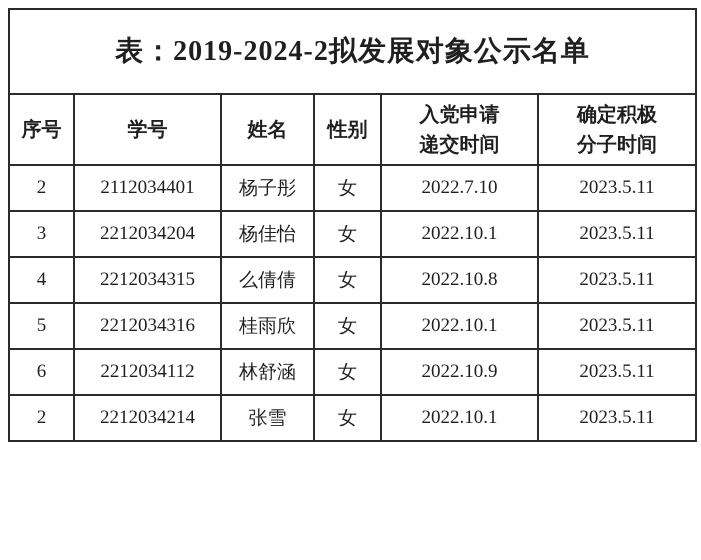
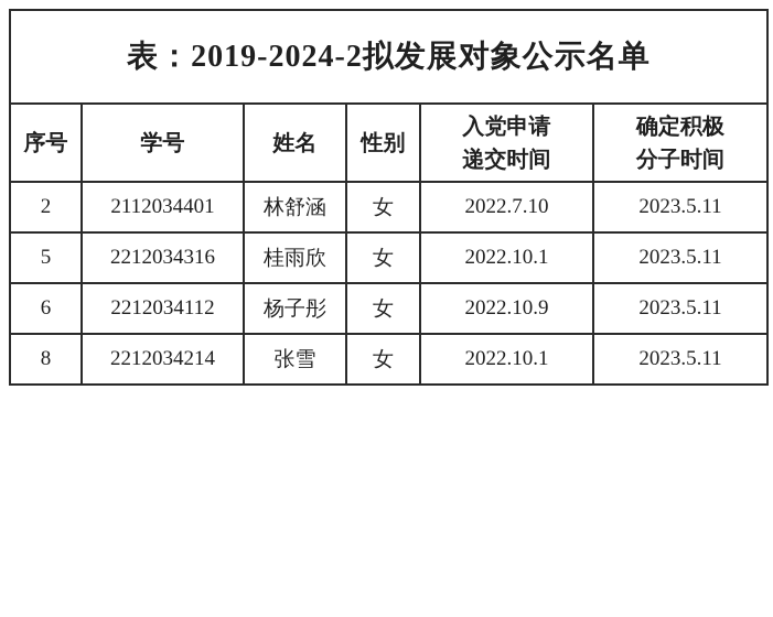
  表：2019-2024-2拟发展对象公示名单
  序号	学号	姓名	性别	入党申请 递交时间	确定积极 分子时间
- 2	2112034401	杨子彤	女	2022.7.10	2023.5.11
+ 2	2112034401	林舒涵	女	2022.7.10	2023.5.11
- 3	2212034204	杨佳怡	女	2022.10.1	2023.5.11
- 4	2212034315	么倩倩	女	2022.10.8	2023.5.11
  5	2212034316	桂雨欣	女	2022.10.1	2023.5.11
- 6	2212034112	林舒涵	女	2022.10.9	2023.5.11
+ 6	2212034112	杨子彤	女	2022.10.9	2023.5.11
- 2	2212034214	张雪	女	2022.10.1	2023.5.11
+ 8	2212034214	张雪	女	2022.10.1	2023.5.11
